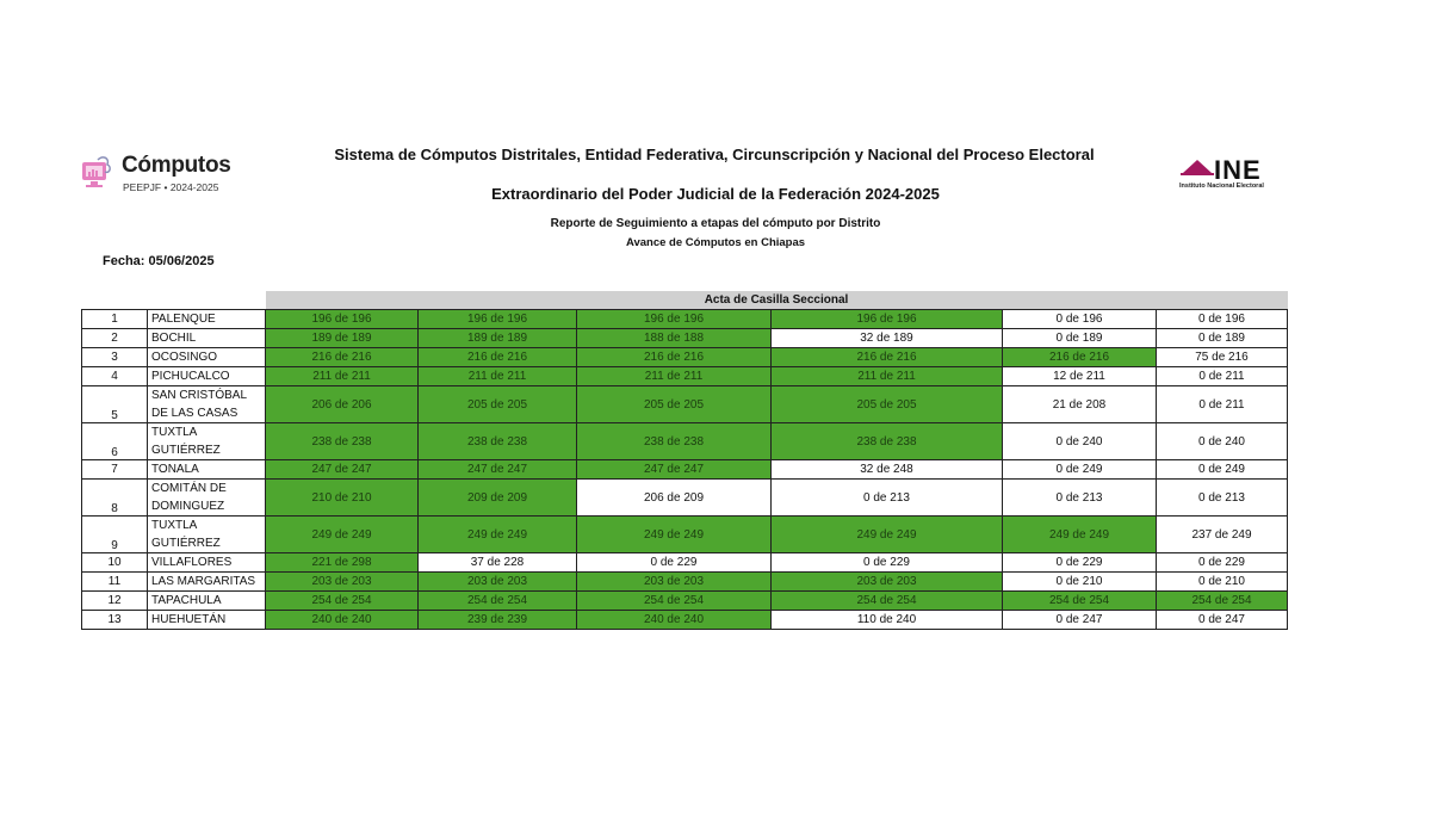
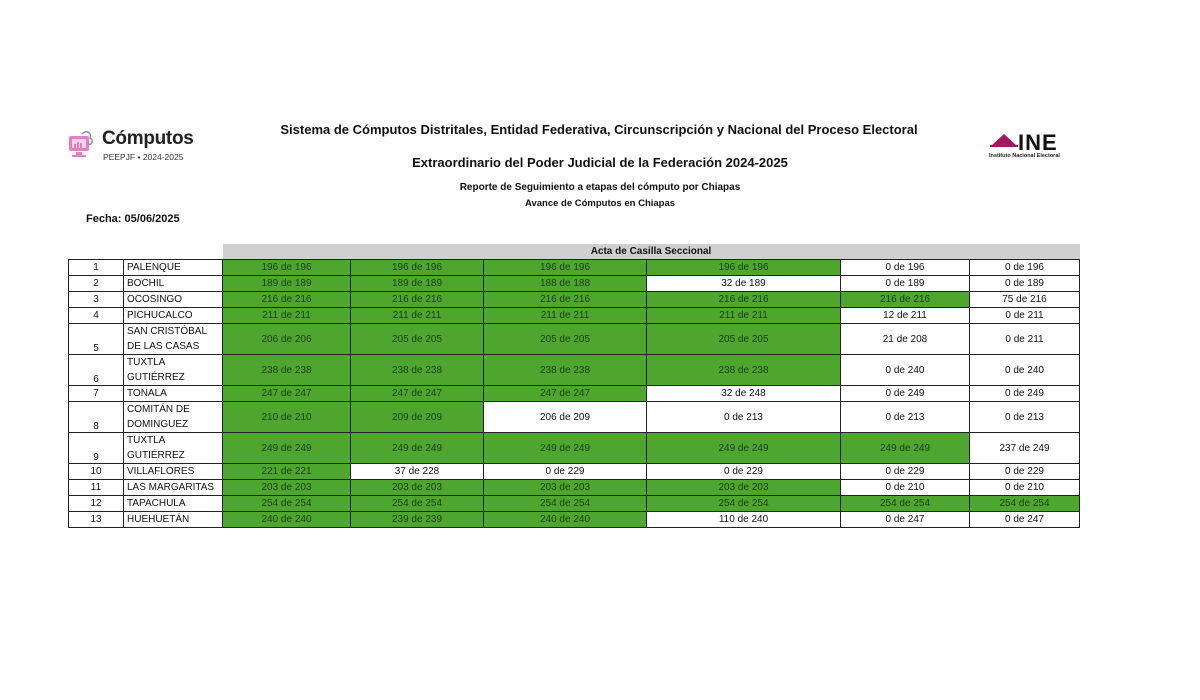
  Cómputos
  PEEPJF • 2024-2025
  INE
  Sistema de Cómputos Distritales, Entidad Federativa, Circunscripción y Nacional del Proceso Electoral
  Extraordinario del Poder Judicial de la Federación 2024-2025
- Reporte de Seguimiento a etapas del cómputo por Distrito
+ Reporte de Seguimiento a etapas del cómputo por Chiapas
  Avance de Cómputos en Chiapas
  Fecha: 05/06/2025
  		Acta de Casilla Seccional
  1	PALENQUE	196 de 196	196 de 196	196 de 196	196 de 196	0 de 196	0 de 196
  2	BOCHIL	189 de 189	189 de 189	188 de 188	32 de 189	0 de 189	0 de 189
  3	OCOSINGO	216 de 216	216 de 216	216 de 216	216 de 216	216 de 216	75 de 216
  4	PICHUCALCO	211 de 211	211 de 211	211 de 211	211 de 211	12 de 211	0 de 211
  5	SAN CRISTÓBAL DE LAS CASAS	206 de 206	205 de 205	205 de 205	205 de 205	21 de 208	0 de 211
  6	TUXTLA GUTIÉRREZ	238 de 238	238 de 238	238 de 238	238 de 238	0 de 240	0 de 240
  7	TONALA	247 de 247	247 de 247	247 de 247	32 de 248	0 de 249	0 de 249
  8	COMITÁN DE DOMINGUEZ	210 de 210	209 de 209	206 de 209	0 de 213	0 de 213	0 de 213
  9	TUXTLA GUTIÉRREZ	249 de 249	249 de 249	249 de 249	249 de 249	249 de 249	237 de 249
- 10	VILLAFLORES	221 de 298	37 de 228	0 de 229	0 de 229	0 de 229	0 de 229
+ 10	VILLAFLORES	221 de 221	37 de 228	0 de 229	0 de 229	0 de 229	0 de 229
  11	LAS MARGARITAS	203 de 203	203 de 203	203 de 203	203 de 203	0 de 210	0 de 210
  12	TAPACHULA	254 de 254	254 de 254	254 de 254	254 de 254	254 de 254	254 de 254
  13	HUEHUETÁN	240 de 240	239 de 239	240 de 240	110 de 240	0 de 247	0 de 247
